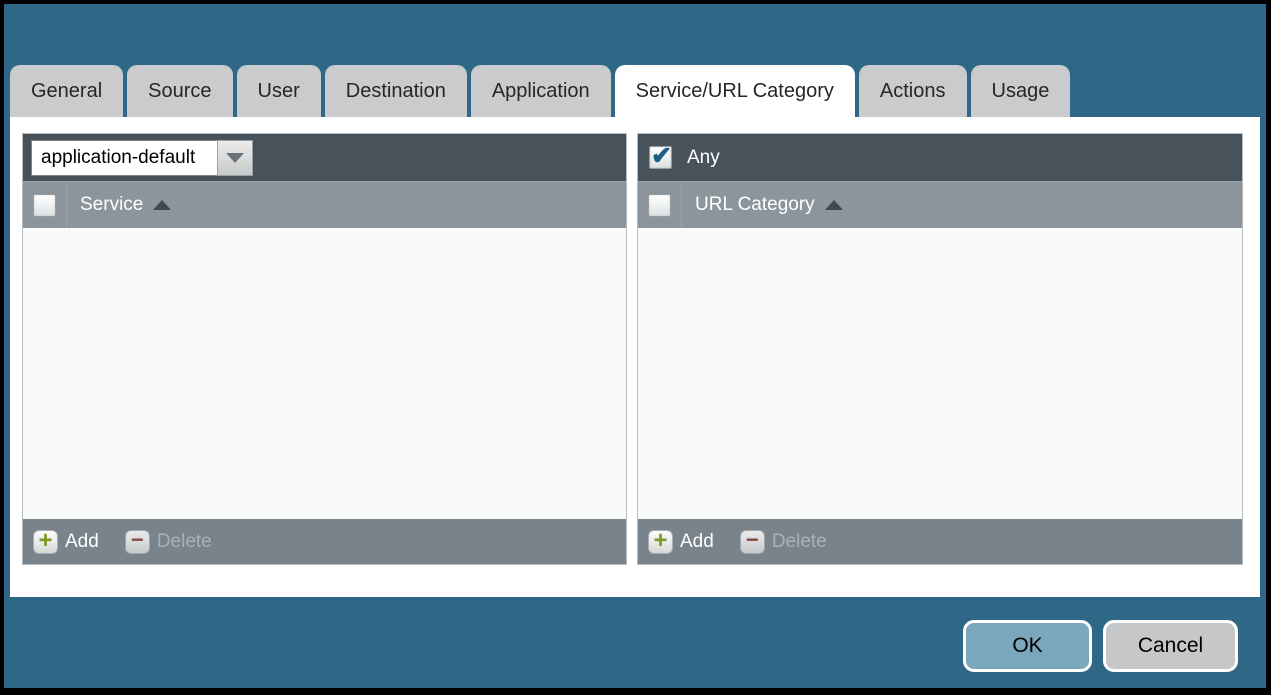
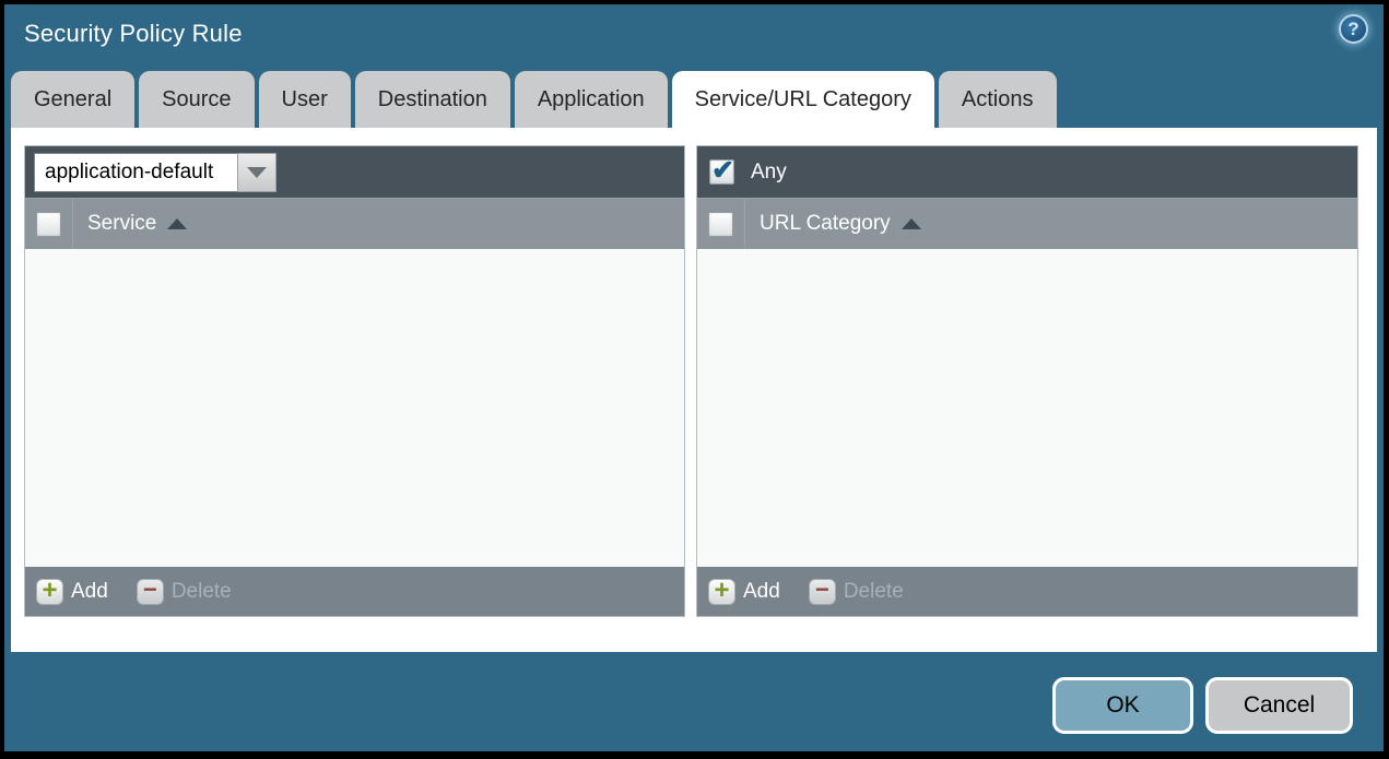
+ Security Policy Rule
+ ?
  General
  Source
  User
  Destination
  Application
  Service/URL Category
  Actions
- Usage
  application-default
  Service
  +
  Add
  −
  Delete
  Any
  URL Category
  +
  Add
  −
  Delete
  OK
  Cancel
